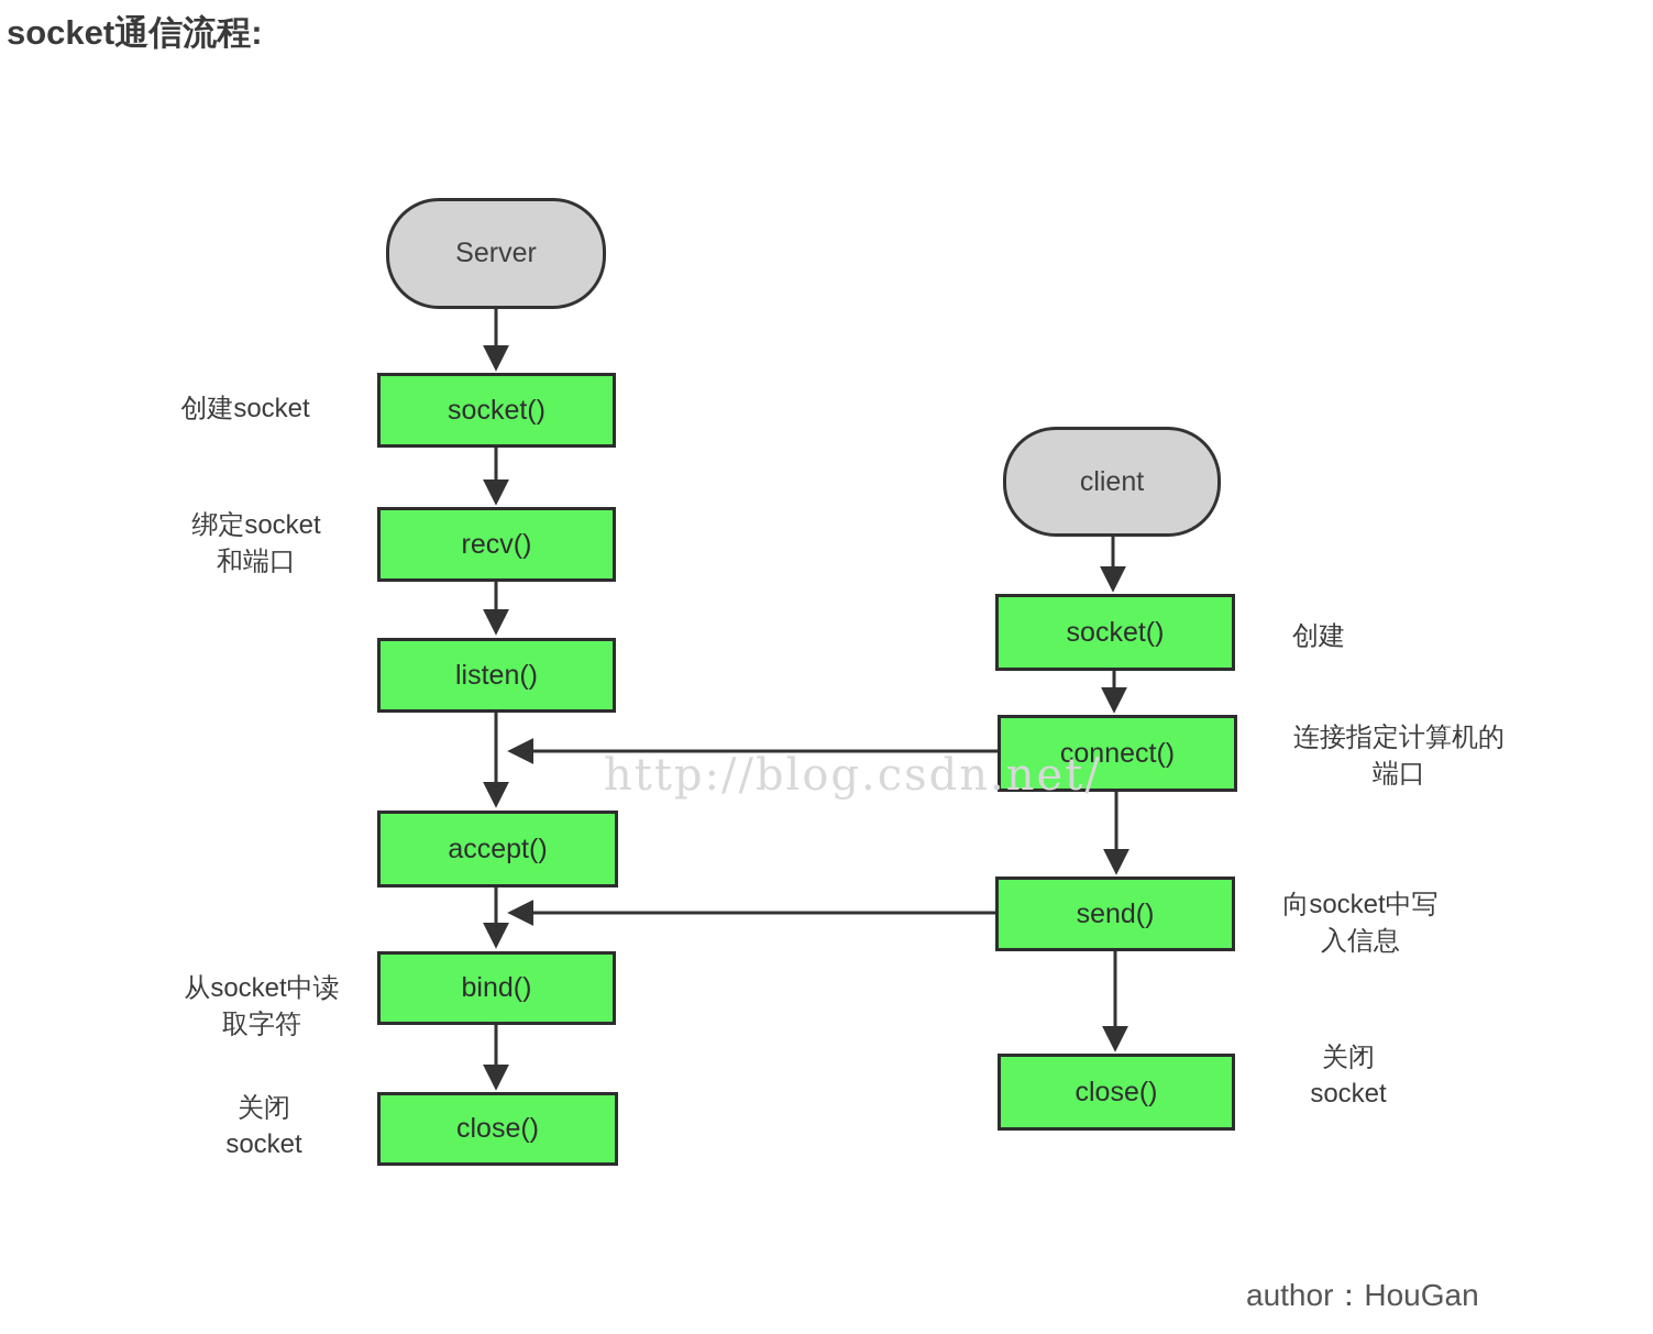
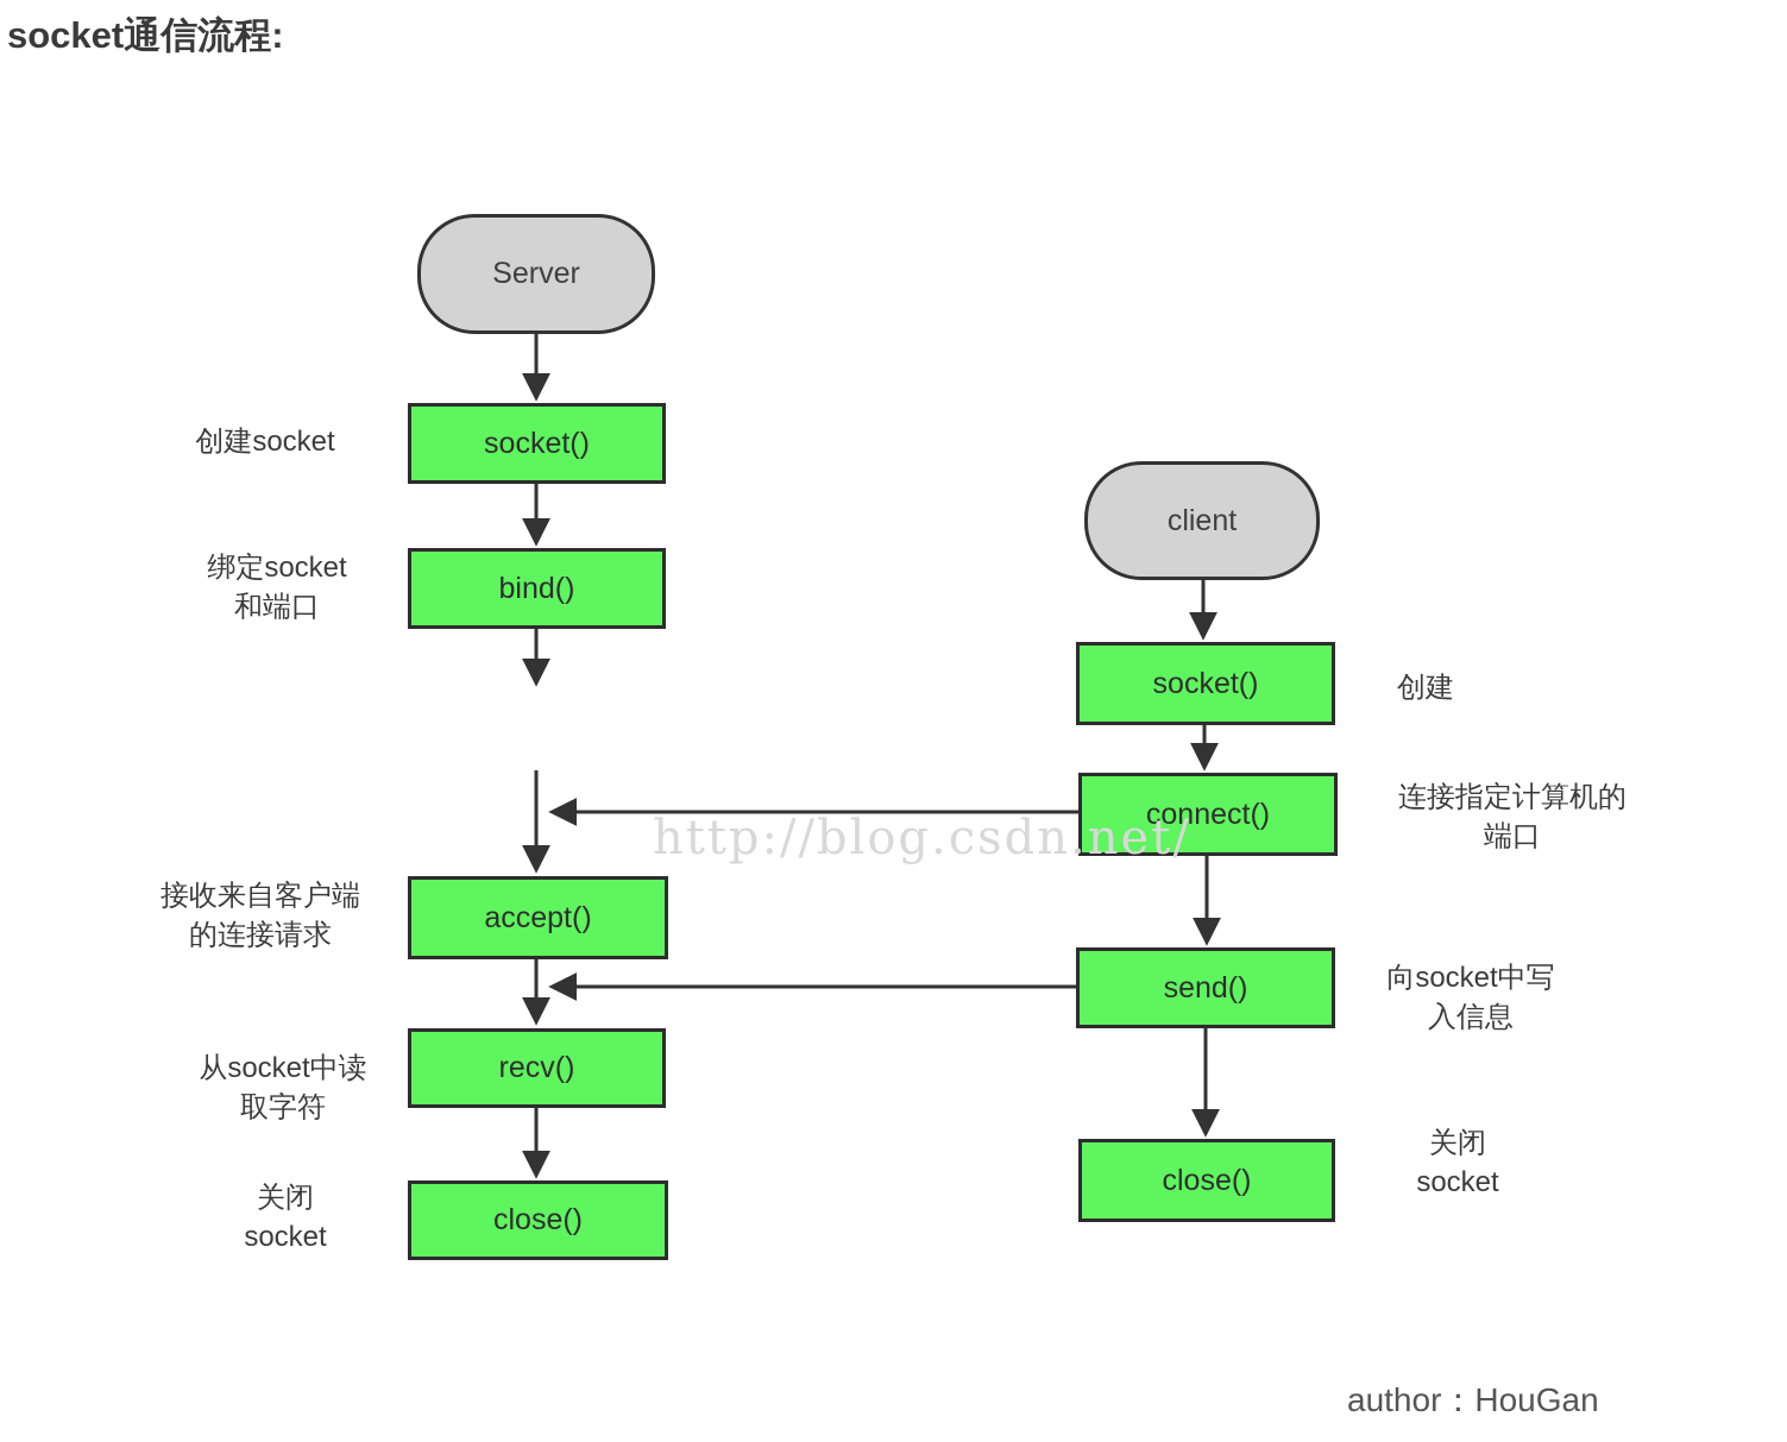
  socket通信流程:
  Server
  socket()
- recv()
+ bind()
- listen()
  accept()
- bind()
+ recv()
  close()
  创建socket
  绑定socket
  和端口
+ 接收来自客户端
+ 的连接请求
  从socket中读
  取字符
  关闭
  socket
  client
  socket()
  connect()
  send()
  close()
  创建
  连接指定计算机的
  端口
  向socket中写
  入信息
  关闭
  socket
  http://blog.csdn.net/
  author：HouGan
